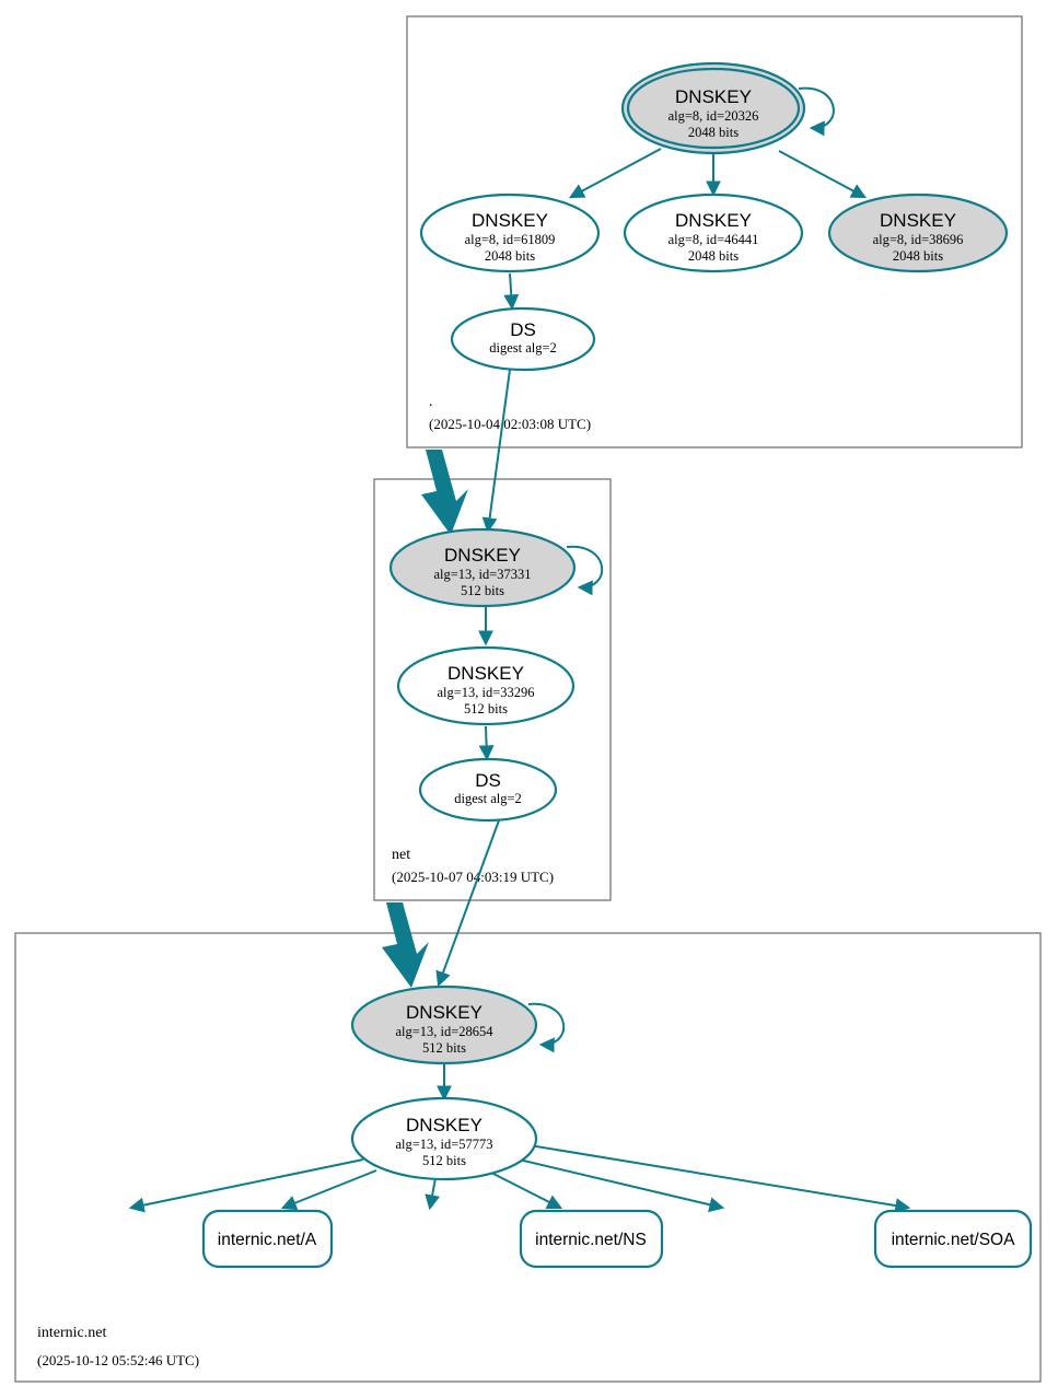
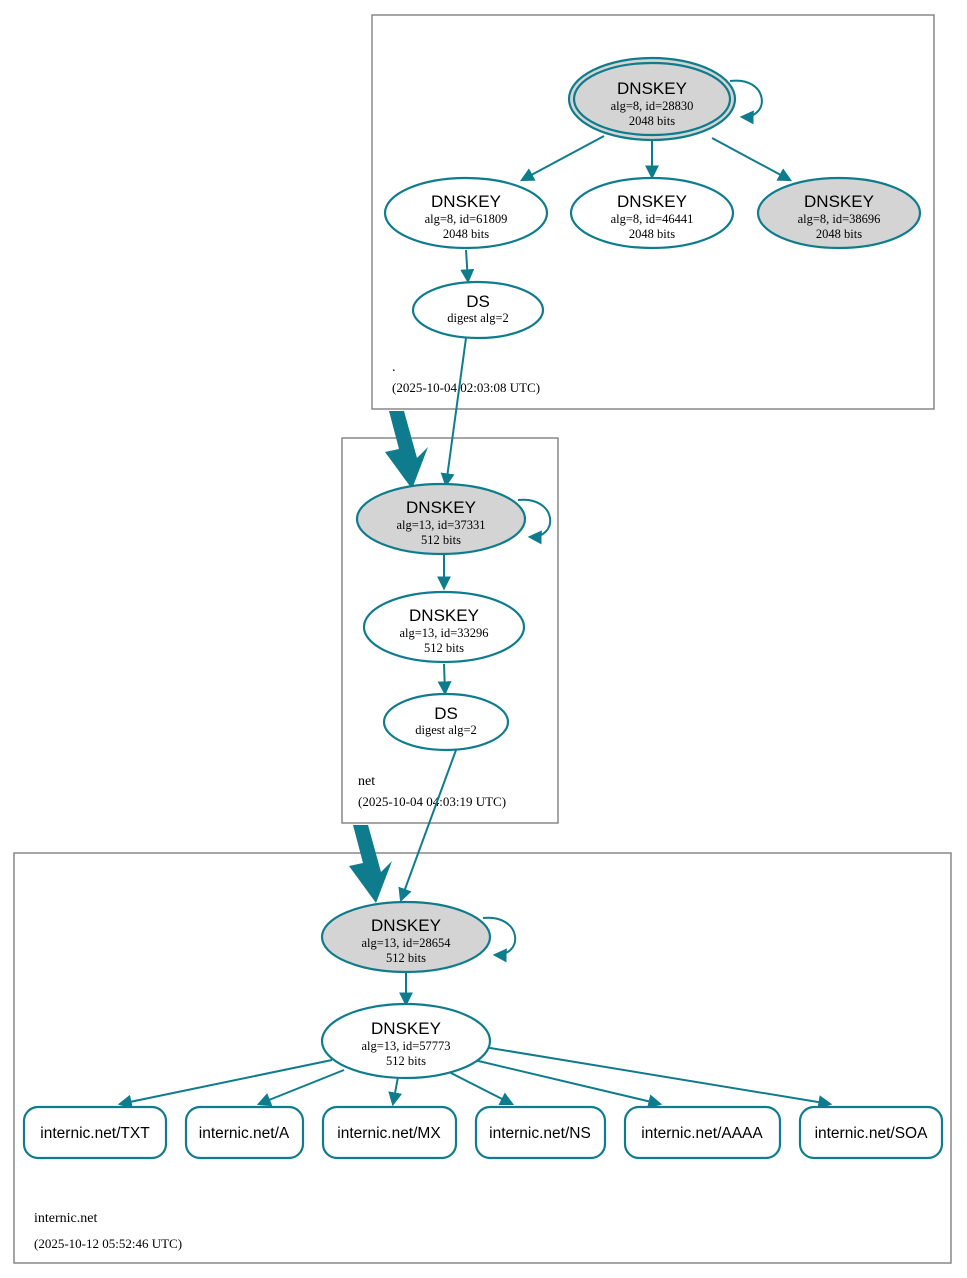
  DNSKEY
- alg=8, id=20326
+ alg=8, id=28830
  2048 bits
  DNSKEY
  alg=8, id=61809
  2048 bits
  DNSKEY
  alg=8, id=46441
  2048 bits
  DNSKEY
  alg=8, id=38696
  2048 bits
  DS
  digest alg=2
  .
  (2025-10-04 02:03:08 UTC)
  DNSKEY
  alg=13, id=37331
  512 bits
  DNSKEY
  alg=13, id=33296
  512 bits
  DS
  digest alg=2
  net
- (2025-10-07 04:03:19 UTC)
+ (2025-10-04 04:03:19 UTC)
  DNSKEY
  alg=13, id=28654
  512 bits
  DNSKEY
  alg=13, id=57773
  512 bits
+ internic.net/TXT
  internic.net/A
+ internic.net/MX
  internic.net/NS
+ internic.net/AAAA
  internic.net/SOA
  internic.net
  (2025-10-12 05:52:46 UTC)
